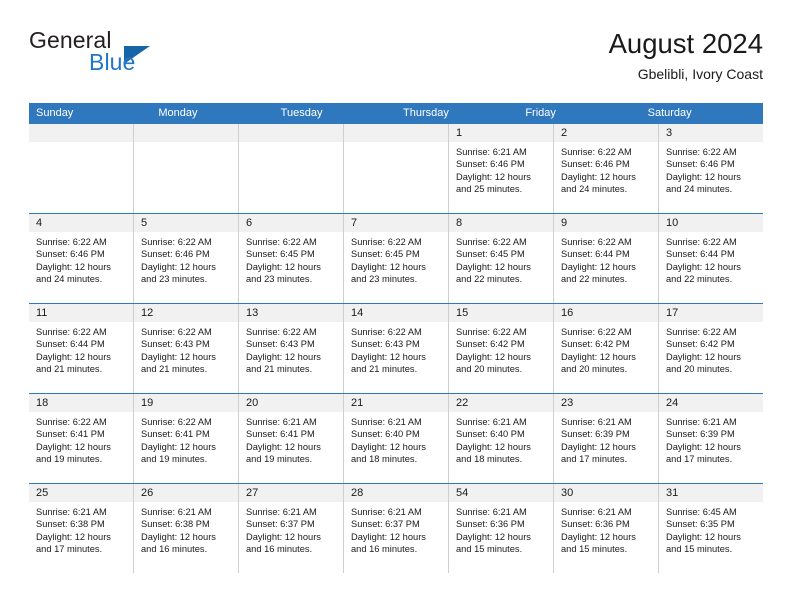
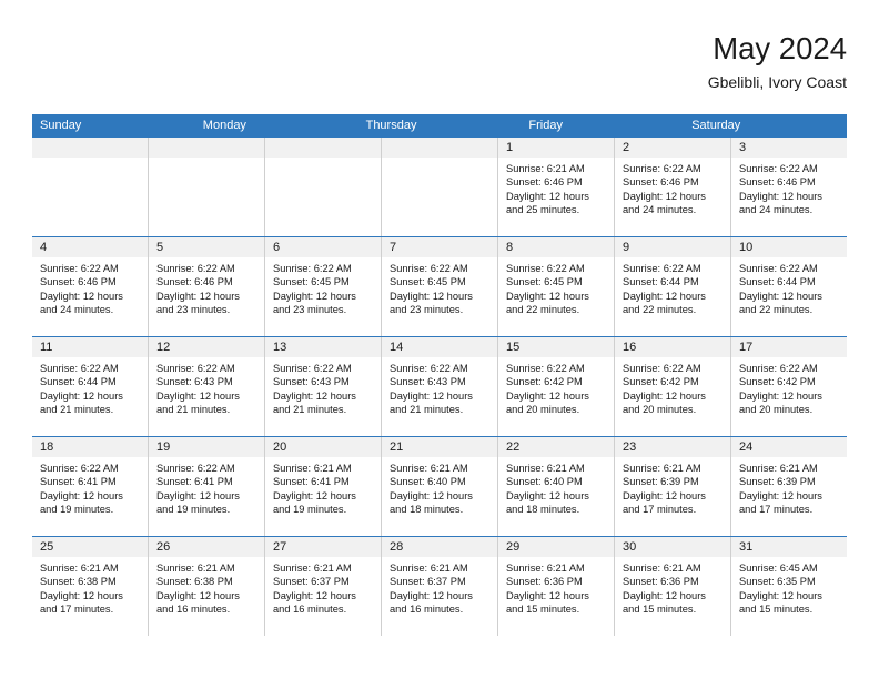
- General
- Blue
- August 2024
+ May 2024
  Gbelibli, Ivory Coast
  Sunday
  Monday
- Tuesday
  Thursday
  Friday
  Saturday
  1
  Sunrise: 6:21 AM
  Sunset: 6:46 PM
  Daylight: 12 hours
  and 25 minutes.
  2
  Sunrise: 6:22 AM
  Sunset: 6:46 PM
  Daylight: 12 hours
  and 24 minutes.
  3
  Sunrise: 6:22 AM
  Sunset: 6:46 PM
  Daylight: 12 hours
  and 24 minutes.
  4
  Sunrise: 6:22 AM
  Sunset: 6:46 PM
  Daylight: 12 hours
  and 24 minutes.
  5
  Sunrise: 6:22 AM
  Sunset: 6:46 PM
  Daylight: 12 hours
  and 23 minutes.
  6
  Sunrise: 6:22 AM
  Sunset: 6:45 PM
  Daylight: 12 hours
  and 23 minutes.
  7
  Sunrise: 6:22 AM
  Sunset: 6:45 PM
  Daylight: 12 hours
  and 23 minutes.
  8
  Sunrise: 6:22 AM
  Sunset: 6:45 PM
  Daylight: 12 hours
  and 22 minutes.
  9
  Sunrise: 6:22 AM
  Sunset: 6:44 PM
  Daylight: 12 hours
  and 22 minutes.
  10
  Sunrise: 6:22 AM
  Sunset: 6:44 PM
  Daylight: 12 hours
  and 22 minutes.
  11
  Sunrise: 6:22 AM
  Sunset: 6:44 PM
  Daylight: 12 hours
  and 21 minutes.
  12
  Sunrise: 6:22 AM
  Sunset: 6:43 PM
  Daylight: 12 hours
  and 21 minutes.
  13
  Sunrise: 6:22 AM
  Sunset: 6:43 PM
  Daylight: 12 hours
  and 21 minutes.
  14
  Sunrise: 6:22 AM
  Sunset: 6:43 PM
  Daylight: 12 hours
  and 21 minutes.
  15
  Sunrise: 6:22 AM
  Sunset: 6:42 PM
  Daylight: 12 hours
  and 20 minutes.
  16
  Sunrise: 6:22 AM
  Sunset: 6:42 PM
  Daylight: 12 hours
  and 20 minutes.
  17
  Sunrise: 6:22 AM
  Sunset: 6:42 PM
  Daylight: 12 hours
  and 20 minutes.
  18
  Sunrise: 6:22 AM
  Sunset: 6:41 PM
  Daylight: 12 hours
  and 19 minutes.
  19
  Sunrise: 6:22 AM
  Sunset: 6:41 PM
  Daylight: 12 hours
  and 19 minutes.
  20
  Sunrise: 6:21 AM
  Sunset: 6:41 PM
  Daylight: 12 hours
  and 19 minutes.
  21
  Sunrise: 6:21 AM
  Sunset: 6:40 PM
  Daylight: 12 hours
  and 18 minutes.
  22
  Sunrise: 6:21 AM
  Sunset: 6:40 PM
  Daylight: 12 hours
  and 18 minutes.
  23
  Sunrise: 6:21 AM
  Sunset: 6:39 PM
  Daylight: 12 hours
  and 17 minutes.
  24
  Sunrise: 6:21 AM
  Sunset: 6:39 PM
  Daylight: 12 hours
  and 17 minutes.
  25
  Sunrise: 6:21 AM
  Sunset: 6:38 PM
  Daylight: 12 hours
  and 17 minutes.
  26
  Sunrise: 6:21 AM
  Sunset: 6:38 PM
  Daylight: 12 hours
  and 16 minutes.
  27
  Sunrise: 6:21 AM
  Sunset: 6:37 PM
  Daylight: 12 hours
  and 16 minutes.
  28
  Sunrise: 6:21 AM
  Sunset: 6:37 PM
  Daylight: 12 hours
  and 16 minutes.
- 54
+ 29
  Sunrise: 6:21 AM
  Sunset: 6:36 PM
  Daylight: 12 hours
  and 15 minutes.
  30
  Sunrise: 6:21 AM
  Sunset: 6:36 PM
  Daylight: 12 hours
  and 15 minutes.
  31
  Sunrise: 6:45 AM
  Sunset: 6:35 PM
  Daylight: 12 hours
  and 15 minutes.
